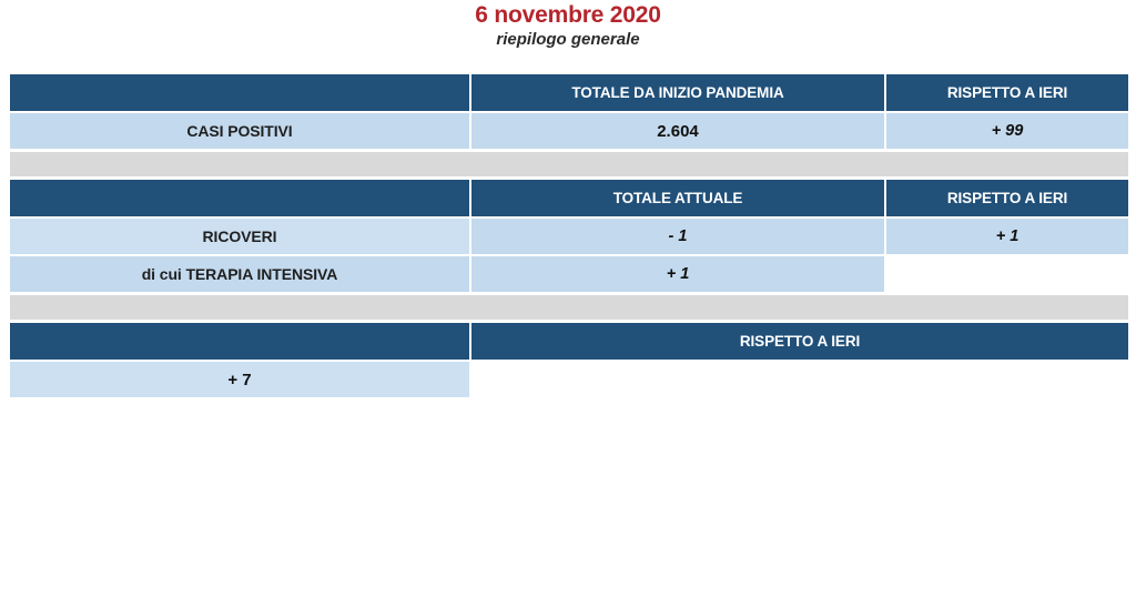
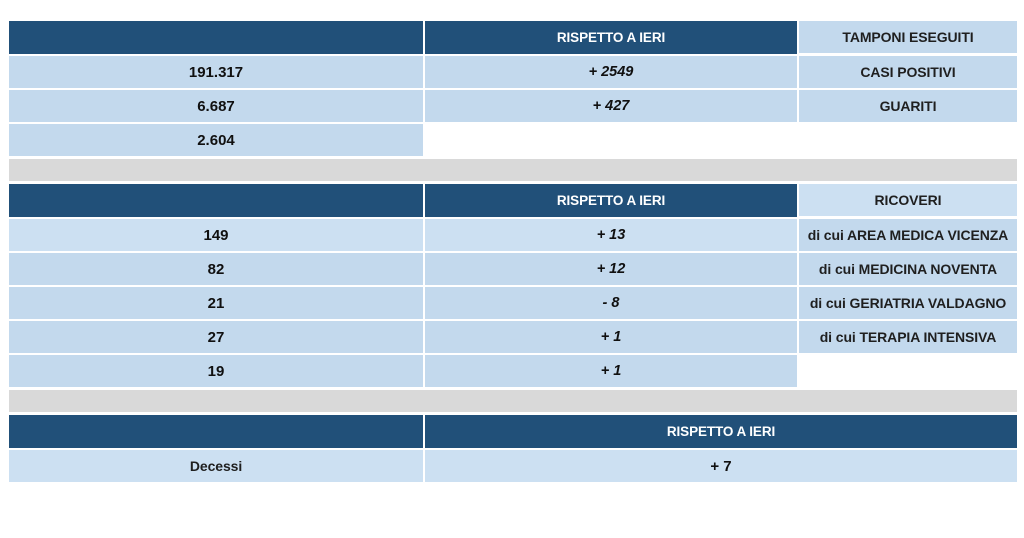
- 6 novembre 2020
- riepilogo generale
- TOTALE DA INIZIO PANDEMIA
  RISPETTO A IERI
+ TAMPONI ESEGUITI
+ 191.317
+ + 2549
  CASI POSITIVI
+ 6.687
+ + 427
+ GUARITI
  2.604
- + 99
- TOTALE ATTUALE
  RISPETTO A IERI
  RICOVERI
+ 149
+ + 13
+ di cui AREA MEDICA VICENZA
+ 82
+ + 12
+ di cui MEDICINA NOVENTA
+ 21
- - 1
+ - 8
+ di cui GERIATRIA VALDAGNO
+ 27
  + 1
  di cui TERAPIA INTENSIVA
+ 19
  + 1
  RISPETTO A IERI
+ Decessi
  + 7
